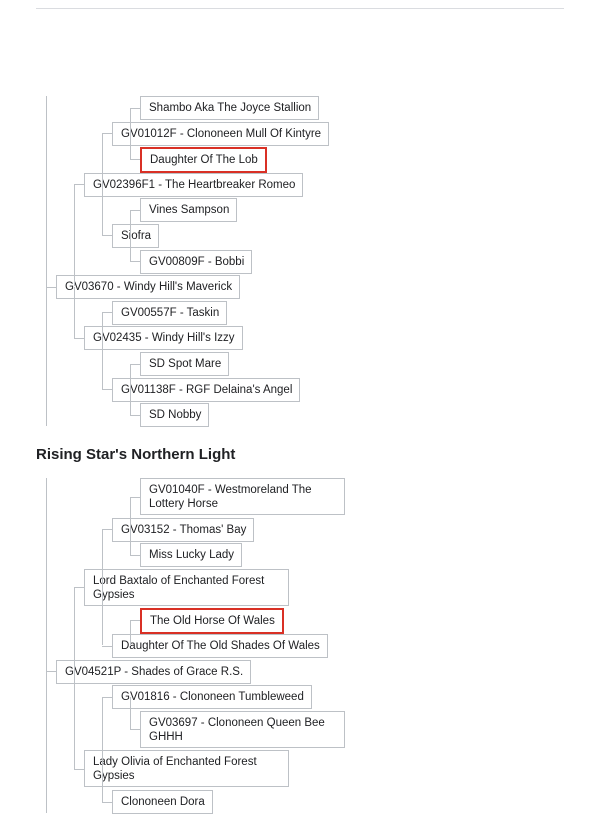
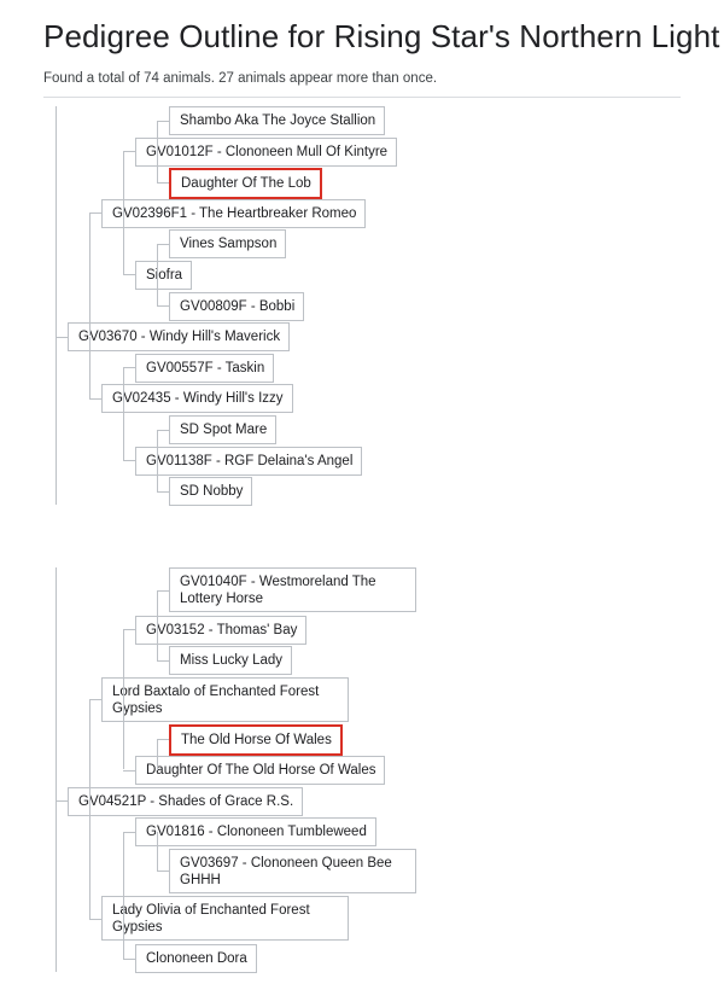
+ Pedigree Outline for Rising Star's Northern Light
+ Found a total of 74 animals. 27 animals appear more than once.
  Shambo Aka The Joyce Stallion
  GV01012F - Clononeen Mull Of Kintyre
  Daughter Of The Lob
  GV02396F1 - The Heartbreaker Romeo
  Vines Sampson
  Sofra
  GV00809F - Bobbi
  GV03670 - Windy Hill's Maverick
  GV00557F - Taskin
  GV02435 - Windy Hill's Izzy
  SD Spot Mare
  GV01138F - RGF Delaina's Angel
  SD Nobby
- Rising Star's Northern Light
  GV01040F - Westmoreland The Lottery Horse
  GV03152 - Thomas' Bay
  Miss Lucky Lady
  Lrd Baxtalo of Enchanted Forest Gypsies
  The Old Horse Of Wales
- Daughter Of The Old Shades Of Wales
+ Daughter Of The Old Horse Of Wales
  GV04521P - Shades of Grace R.S.
  GV01816 - Clononeen Tumbleweed
  GV03697 - Clononeen Queen Bee GHHH
  Ldy Olivia of Enchanted Forest Gypsies
  Clononeen Dora
